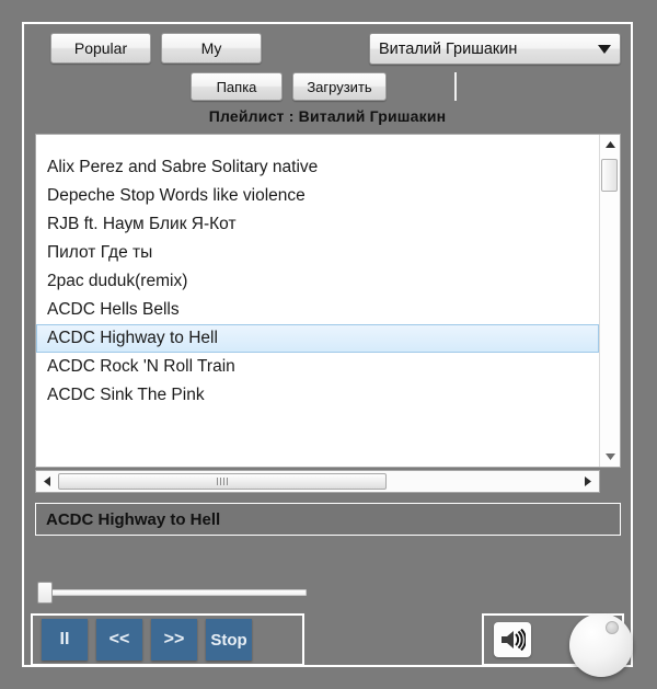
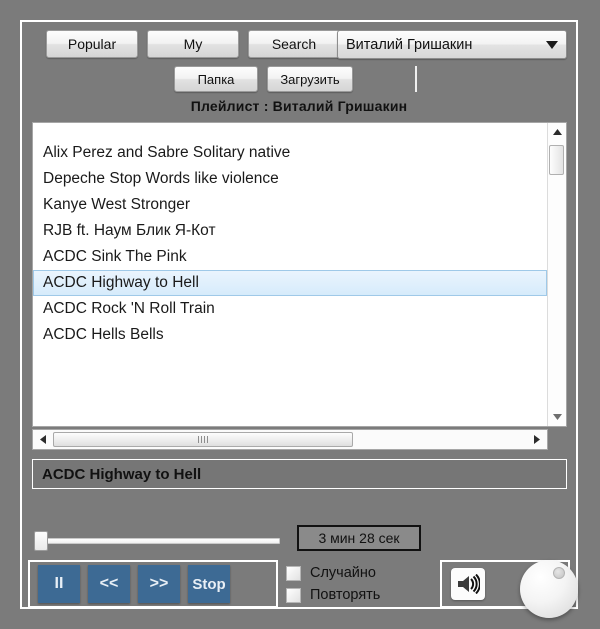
  Popular
  My
+ Search
  Виталий Гришакин
  Папка
  Загрузить
  Плейлист : Виталий Гришакин
  Alix Perez and Sabre Solitary native
  Depeche Stop Words like violence
+ Kanye West Stronger
  RJB ft. Наум Блик Я-Кот
- Пилот Где ты
- 2pac duduk(remix)
- ACDC Hells Bells
+ ACDC Sink The Pink
  ACDC Highway to Hell
  ACDC Rock 'N Roll Train
- ACDC Sink The Pink
+ ACDC Hells Bells
  ACDC Highway to Hell
+ 3 мин 28 сек
  II
  <<
  >>
  Stop
+ Случайно
+ Повторять
